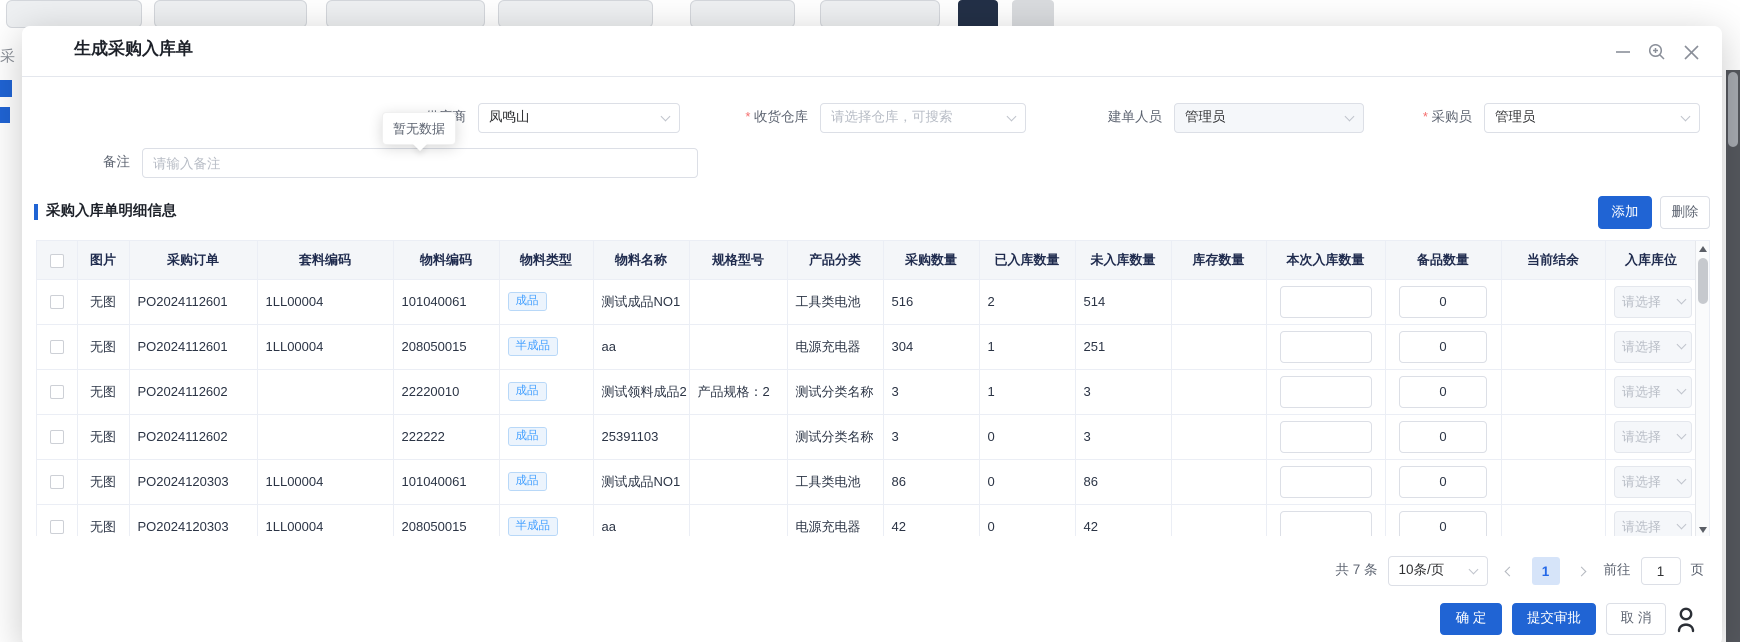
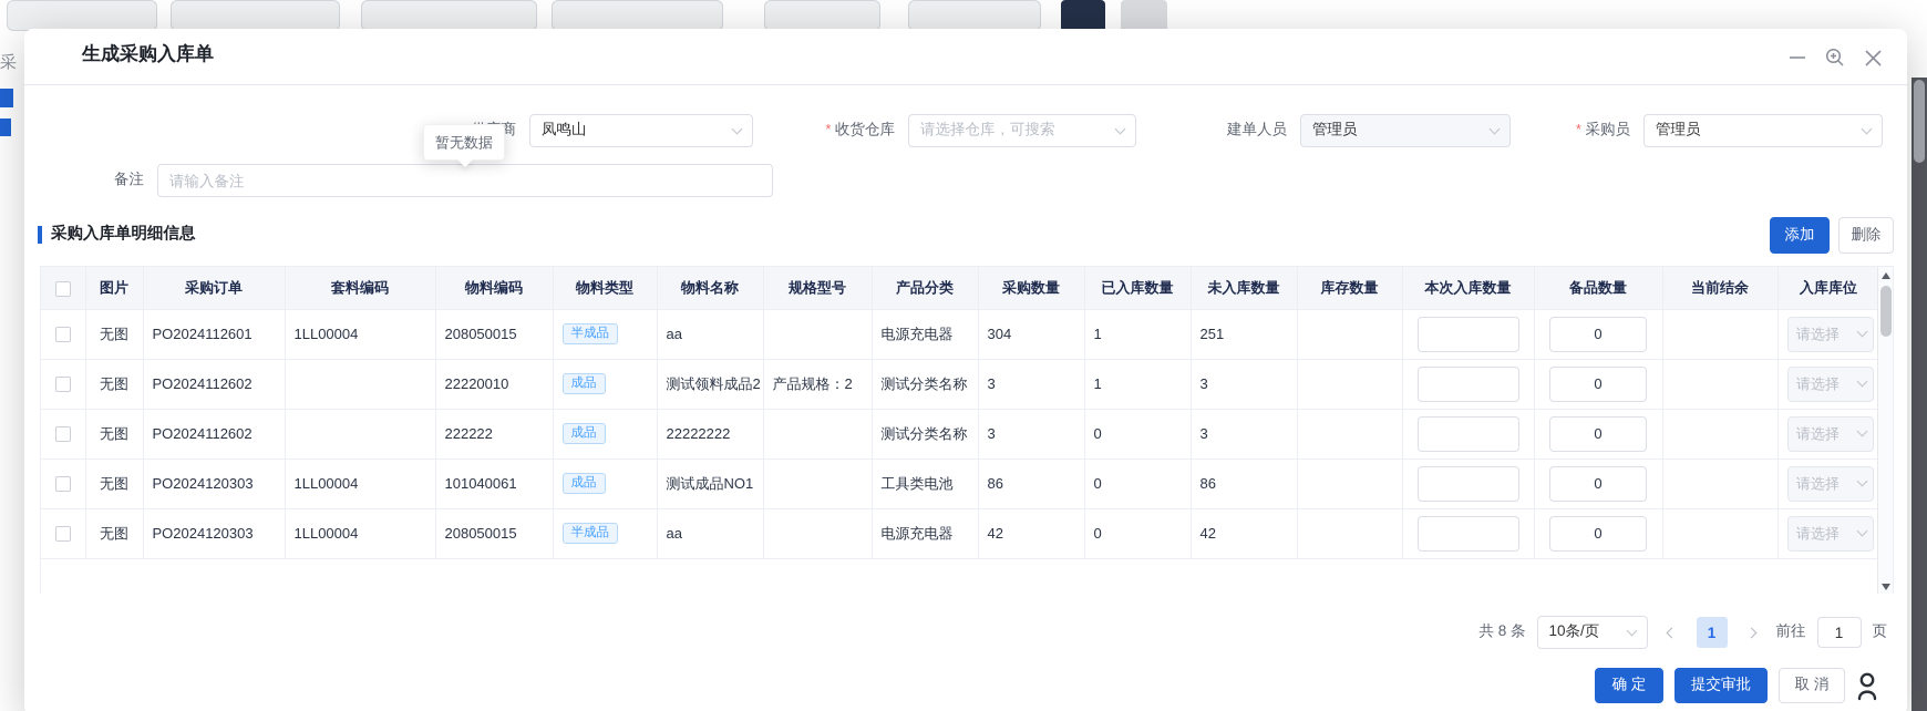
  采
  生成采购入库单
  凤鸣山
  收货仓库
  请选择仓库，可搜索
  建单人员
  管理员
  采购员
  管理员
  备注
  请输入备注
  暂无数据
  采购入库单明细信息
  添加
  删除
  	图片	采购订单	套料编码	物料编码	物料类型	物料名称	规格型号	产品分类	采购数量	已入库数量	未入库数量	库存数量	本次入库数量	备品数量	当前结余	入库库位
- 	无图	PO2024112601	1LL00004	101040061	成品	测试成品NO1		工具类电池	516	2	514			0		请选择
  	无图	PO2024112601	1LL00004	208050015	半成品	aa		电源充电器	304	1	251			0		请选择
  	无图	PO2024112602		22220010	成品	测试领料成品2	产品规格：2	测试分类名称	3	1	3			0		请选择
- 	无图	PO2024112602		222222	成品	25391103		测试分类名称	3	0	3			0		请选择
+ 	无图	PO2024112602		222222	成品	22222222		测试分类名称	3	0	3			0		请选择
  	无图	PO2024120303	1LL00004	101040061	成品	测试成品NO1		工具类电池	86	0	86			0		请选择
  	无图	PO2024120303	1LL00004	208050015	半成品	aa		电源充电器	42	0	42			0		请选择
- 共 7 条
+ 共 8 条
  10条/页
  1
  前往
  1
  页
  确 定
  提交审批
  取 消
